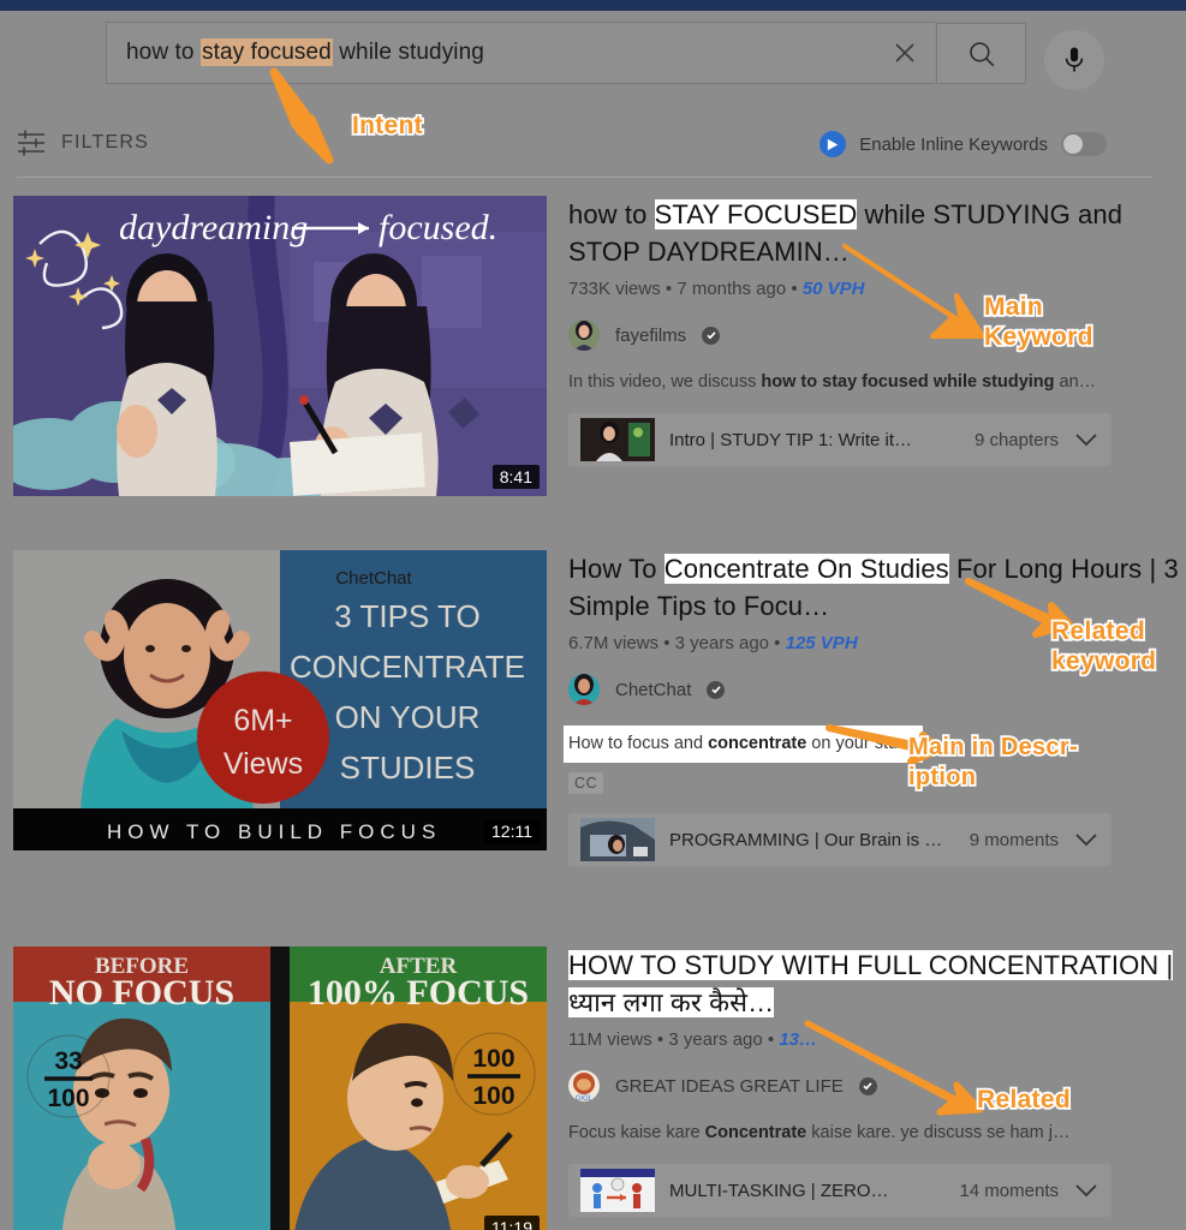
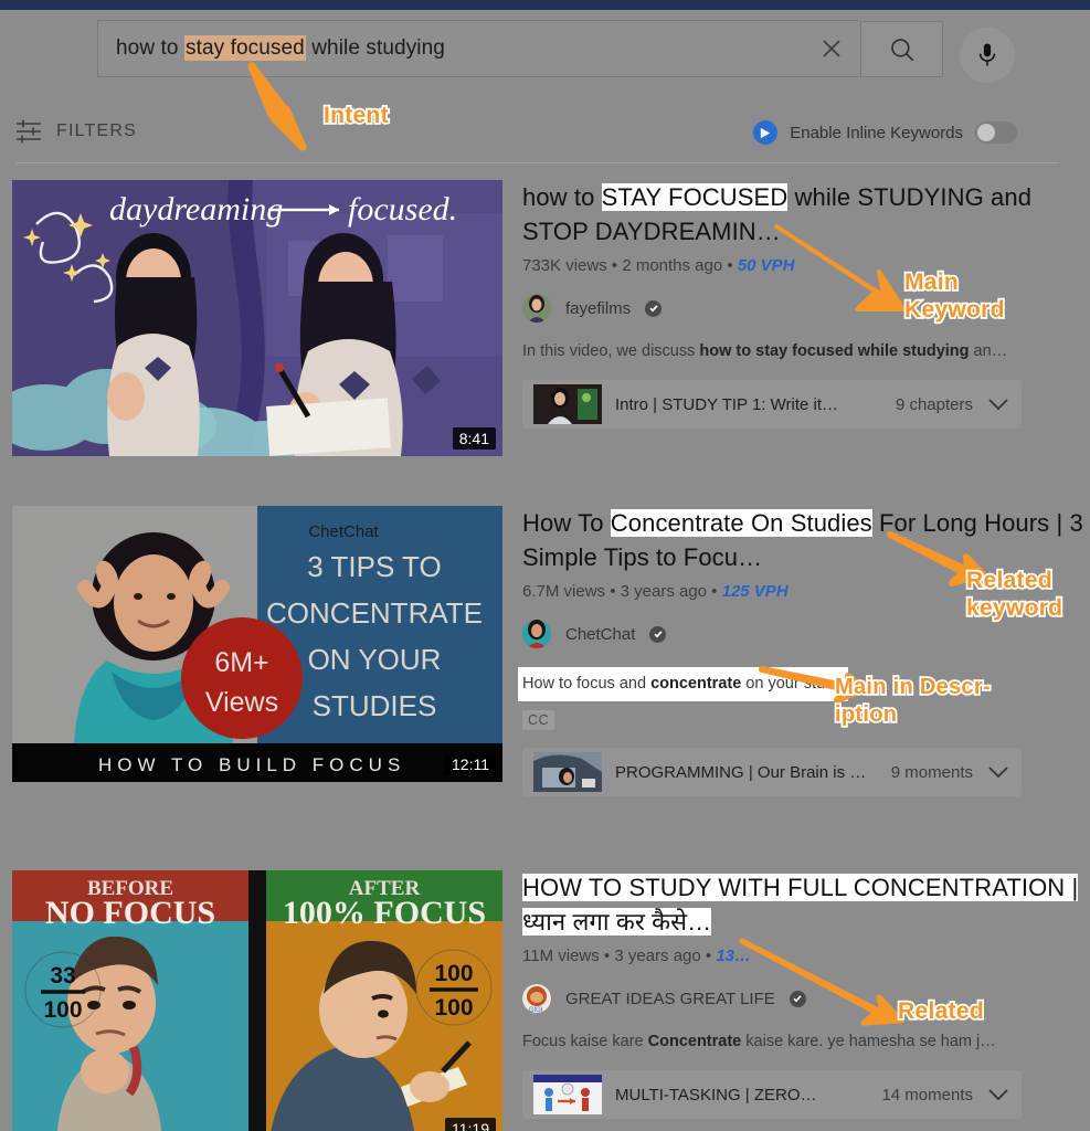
  how to stay focused while studying
  FILTERS
  Enable Inline Keywords
  daydreamin
  focused.
  8:41
  how to STAY FOCUSED while STUDYING and STOP DAYDREAMIN…
- 733K views • 7 months ago • 50 VPH
+ 733K views • 2 months ago • 50 VPH
  fayefilms
  In this video, we discuss how to stay focused while studying an…
  Intro | STUDY TIP 1: Write it…
  9 chapters
  ChetChat
  3 TIPS TO
  CONCENTRATE
  ON YOUR
  STUDIES
  6M+
  Views
  HOW TO BUILD FOCUS
  12:11
  How To Concentrate On Studies For Long Hours | 3 Simple Tips to Focu…
  6.7M views • 3 years ago • 125 VPH
  ChetChat
  How to focus and concentrate on your s
  CC
  PROGRAMMING | Our Brain is …
  9 moments
  BEFORE
  NO FOCUS
  AFTER
  100% FOCUS
  33
  100
  100
  100
  11:19
  HOW TO STUDY WITH FULL CONCENTRATION | ध्यान लगा कर कैसे…
  11M views • 3 years ago • 13…
  GREAT IDEAS GREAT LIFE
- Focus kaise kare Concentrate kaise kare. ye discuss se ham j…
+ Focus kaise kare Concentrate kaise kare. ye hamesha se ham j…
  MULTI-TASKING | ZERO…
  14 moments
  Intent
  Main
  Keyword
  Related
  keyword
  Main in Descr-
  iption
  Related
